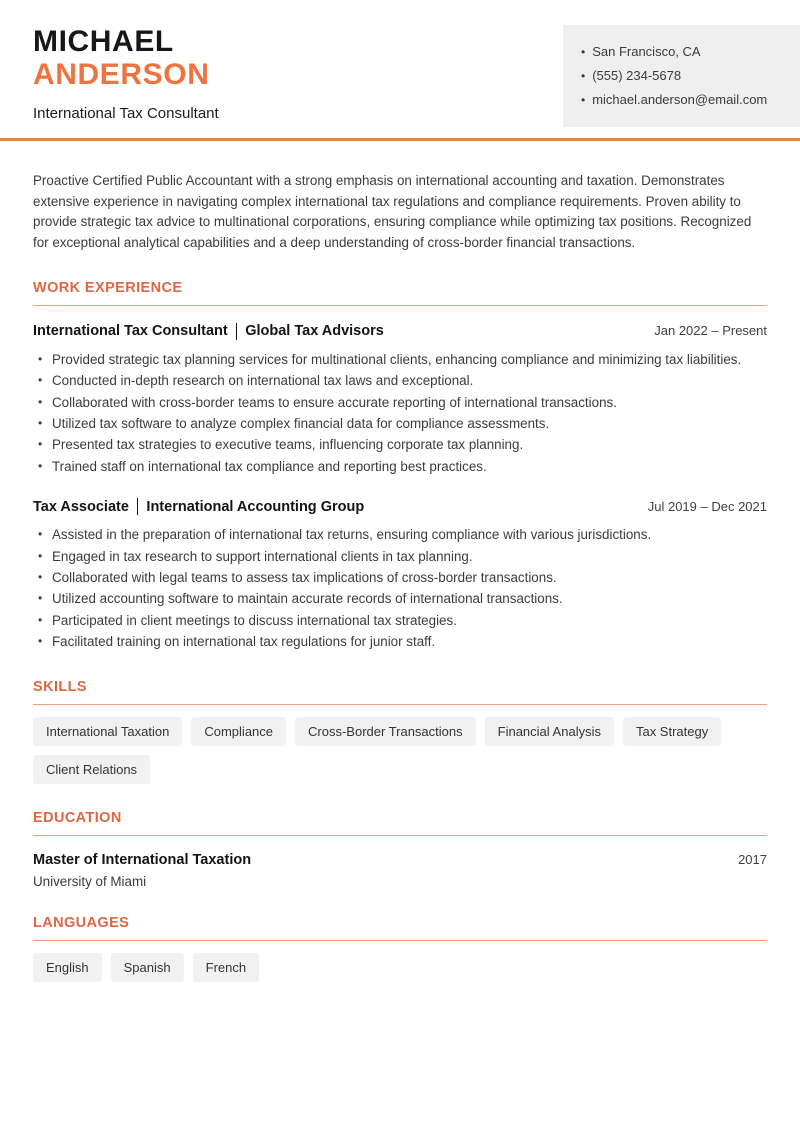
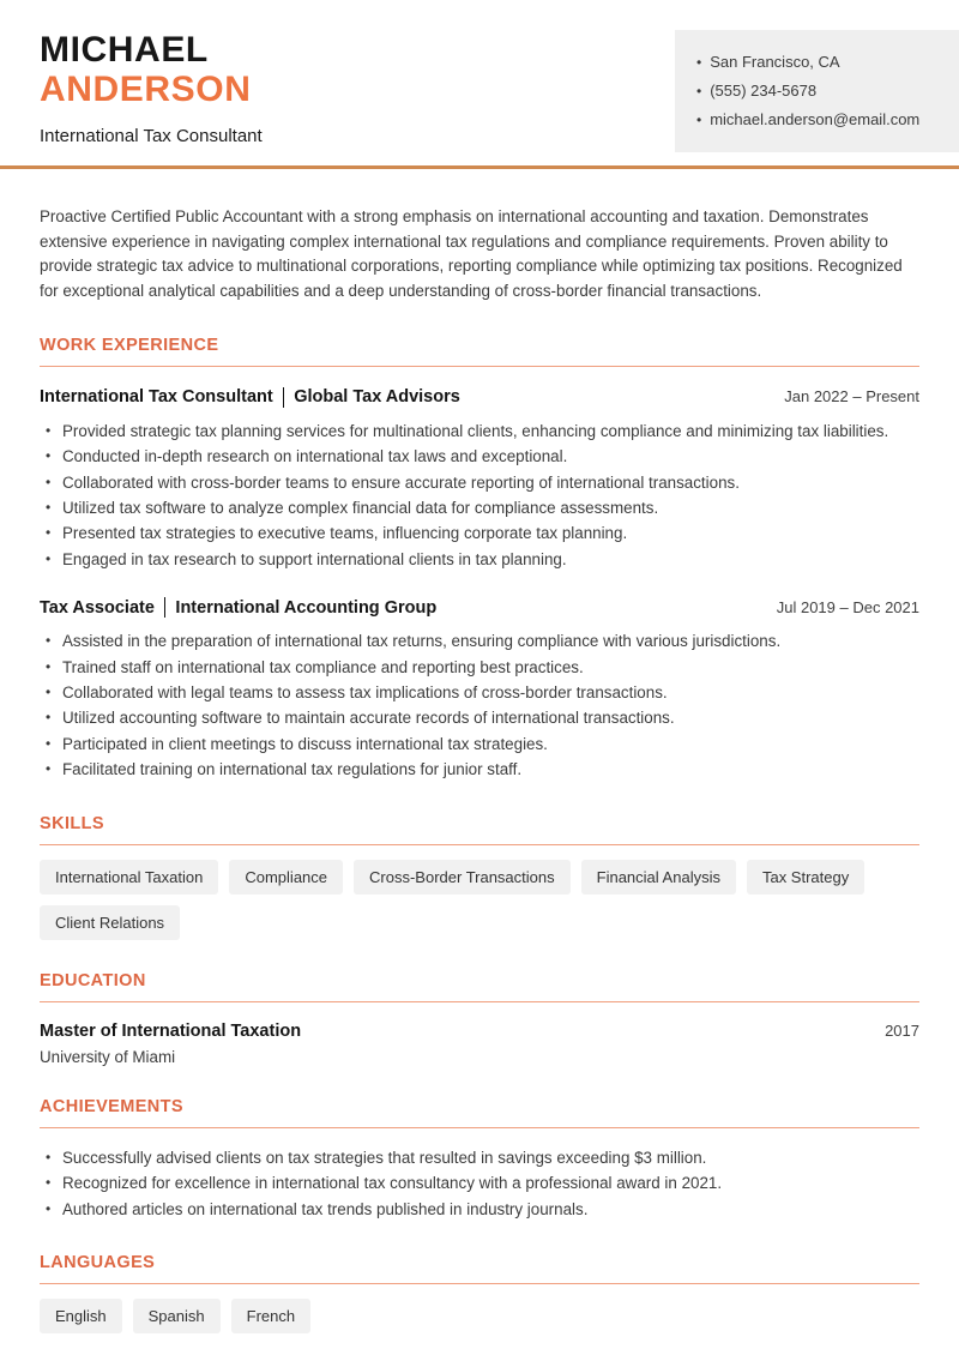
  MICHAEL
  ANDERSON
  International Tax Consultant
  San Francisco, CA
  (555) 234-5678
  michael.anderson@email.com
- Proactive Certified Public Accountant with a strong emphasis on international accounting and taxation. Demonstrates extensive experience in navigating complex international tax regulations and compliance requirements. Proven ability to provide strategic tax advice to multinational corporations, ensuring compliance while optimizing tax positions. Recognized for exceptional analytical capabilities and a deep understanding of cross-border financial transactions.
+ Proactive Certified Public Accountant with a strong emphasis on international accounting and taxation. Demonstrates extensive experience in navigating complex international tax regulations and compliance requirements. Proven ability to provide strategic tax advice to multinational corporations, reporting compliance while optimizing tax positions. Recognized for exceptional analytical capabilities and a deep understanding of cross-border financial transactions.
  WORK EXPERIENCE
  International Tax Consultant
  Global Tax Advisors
  Jan 2022 – Present
  Provided strategic tax planning services for multinational clients, enhancing compliance and minimizing tax liabilities.
  Conducted in-depth research on international tax laws and exceptional.
  Collaborated with cross-border teams to ensure accurate reporting of international transactions.
  Utilized tax software to analyze complex financial data for compliance assessments.
  Presented tax strategies to executive teams, influencing corporate tax planning.
- Trained staff on international tax compliance and reporting best practices.
+ Engaged in tax research to support international clients in tax planning.
  Tax Associate
  International Accounting Group
  Jul 2019 – Dec 2021
  Assisted in the preparation of international tax returns, ensuring compliance with various jurisdictions.
- Engaged in tax research to support international clients in tax planning.
+ Trained staff on international tax compliance and reporting best practices.
  Collaborated with legal teams to assess tax implications of cross-border transactions.
  Utilized accounting software to maintain accurate records of international transactions.
  Participated in client meetings to discuss international tax strategies.
  Facilitated training on international tax regulations for junior staff.
  SKILLS
  International Taxation
  Compliance
  Cross-Border Transactions
  Financial Analysis
  Tax Strategy
  Client Relations
  EDUCATION
  Master of International Taxation
  2017
  University of Miami
+ ACHIEVEMENTS
+ Successfully advised clients on tax strategies that resulted in savings exceeding $3 million.
+ Recognized for excellence in international tax consultancy with a professional award in 2021.
+ Authored articles on international tax trends published in industry journals.
  LANGUAGES
  English
  Spanish
  French
